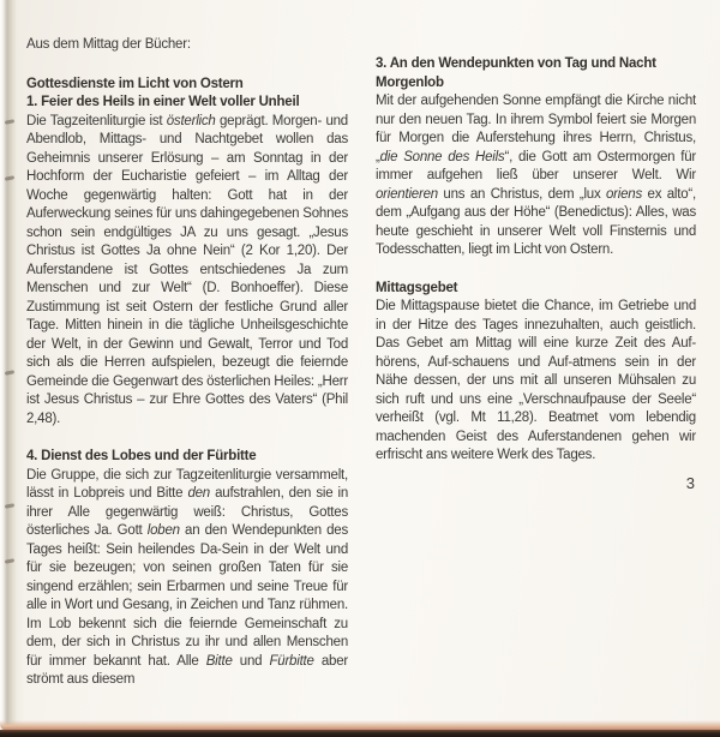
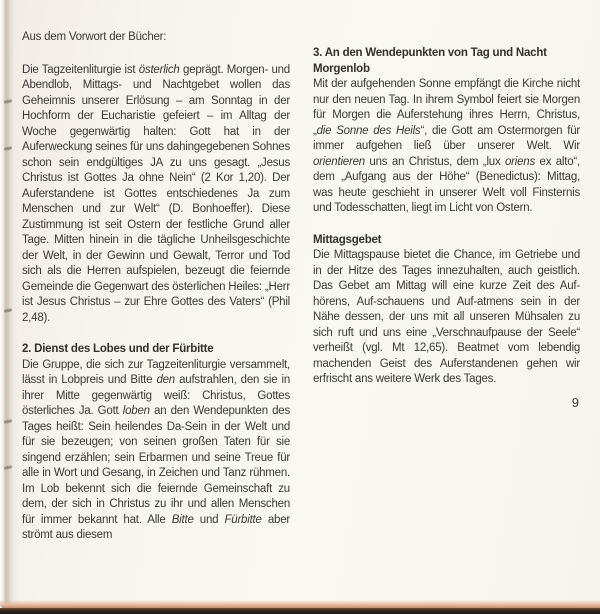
- Aus dem Mittag der Bücher:
+ Aus dem Vorwort der Bücher:
- Gottesdienste im Licht von Ostern
- 1. Feier des Heils in einer Welt voller Unheil
  Die Tagzeitenliturgie ist österlich geprägt. Morgen- und Abendlob, Mittags- und Nachtgebet wollen das Geheimnis unserer Erlösung – am Sonntag in der Hochform der Eucharistie gefeiert – im Alltag der Woche gegenwärtig halten: Gott hat in der Auferweckung seines für uns dahingegebenen Sohnes schon sein endgültiges JA zu uns gesagt. „Jesus Christus ist Gottes Ja ohne Nein“ (2 Kor 1,20). Der Auferstandene ist Gottes entschiedenes Ja zum Menschen und zur Welt“ (D. Bonhoeffer). Diese Zustimmung ist seit Ostern der festliche Grund aller Tage. Mitten hinein in die tägliche Unheilsgeschichte der Welt, in der Gewinn und Gewalt, Terror und Tod sich als die Herren aufspielen, bezeugt die feiernde Gemeinde die Gegenwart des österlichen Heiles: „Herr ist Jesus Christus – zur Ehre Gottes des Vaters“ (Phil 2,48).
- 4. Dienst des Lobes und der Fürbitte
+ 2. Dienst des Lobes und der Fürbitte
- Die Gruppe, die sich zur Tagzeitenliturgie versammelt, lässt in Lobpreis und Bitte den aufstrahlen, den sie in ihrer Alle gegenwärtig weiß: Christus, Gottes österliches Ja. Gott loben an den Wendepunkten des Tages heißt: Sein heilendes Da-Sein in der Welt und für sie bezeugen; von seinen großen Taten für sie singend erzählen; sein Erbarmen und seine Treue für alle in Wort und Gesang, in Zeichen und Tanz rühmen. Im Lob bekennt sich die feiernde Gemeinschaft zu dem, der sich in Christus zu ihr und allen Menschen für immer bekannt hat. Alle Bitte und Fürbitte aber strömt aus diesem
+ Die Gruppe, die sich zur Tagzeitenliturgie versammelt, lässt in Lobpreis und Bitte den aufstrahlen, den sie in ihrer Mitte gegenwärtig weiß: Christus, Gottes österliches Ja. Gott loben an den Wendepunkten des Tages heißt: Sein heilendes Da-Sein in der Welt und für sie bezeugen; von seinen großen Taten für sie singend erzählen; sein Erbarmen und seine Treue für alle in Wort und Gesang, in Zeichen und Tanz rühmen. Im Lob bekennt sich die feiernde Gemeinschaft zu dem, der sich in Christus zu ihr und allen Menschen für immer bekannt hat. Alle Bitte und Fürbitte aber strömt aus diesem
  3. An den Wendepunkten von Tag und Nacht
  Morgenlob
- Mit der aufgehenden Sonne empfängt die Kirche nicht nur den neuen Tag. In ihrem Symbol feiert sie Morgen für Morgen die Auferstehung ihres Herrn, Christus, „die Sonne des Heils“, die Gott am Ostermorgen für immer aufgehen ließ über unserer Welt. Wir orientieren uns an Christus, dem „lux oriens ex alto“, dem „Aufgang aus der Höhe“ (Benedictus): Alles, was heute geschieht in unserer Welt voll Finsternis und Todesschatten, liegt im Licht von Ostern.
+ Mit der aufgehenden Sonne empfängt die Kirche nicht nur den neuen Tag. In ihrem Symbol feiert sie Morgen für Morgen die Auferstehung ihres Herrn, Christus, „die Sonne des Heils“, die Gott am Ostermorgen für immer aufgehen ließ über unserer Welt. Wir orientieren uns an Christus, dem „lux oriens ex alto“, dem „Aufgang aus der Höhe“ (Benedictus): Mittag, was heute geschieht in unserer Welt voll Finsternis und Todesschatten, liegt im Licht von Ostern.
  Mittagsgebet
- Die Mittagspause bietet die Chance, im Getriebe und in der Hitze des Tages innezuhalten, auch geistlich. Das Gebet am Mittag will eine kurze Zeit des Auf-hörens, Auf-schauens und Auf-atmens sein in der Nähe dessen, der uns mit all unseren Mühsalen zu sich ruft und uns eine „Verschnaufpause der Seele“ verheißt (vgl. Mt 11,28). Beatmet vom lebendig machenden Geist des Auferstandenen gehen wir erfrischt ans weitere Werk des Tages.
+ Die Mittagspause bietet die Chance, im Getriebe und in der Hitze des Tages innezuhalten, auch geistlich. Das Gebet am Mittag will eine kurze Zeit des Auf-hörens, Auf-schauens und Auf-atmens sein in der Nähe dessen, der uns mit all unseren Mühsalen zu sich ruft und uns eine „Verschnaufpause der Seele“ verheißt (vgl. Mt 12,65). Beatmet vom lebendig machenden Geist des Auferstandenen gehen wir erfrischt ans weitere Werk des Tages.
- 3
+ 9
